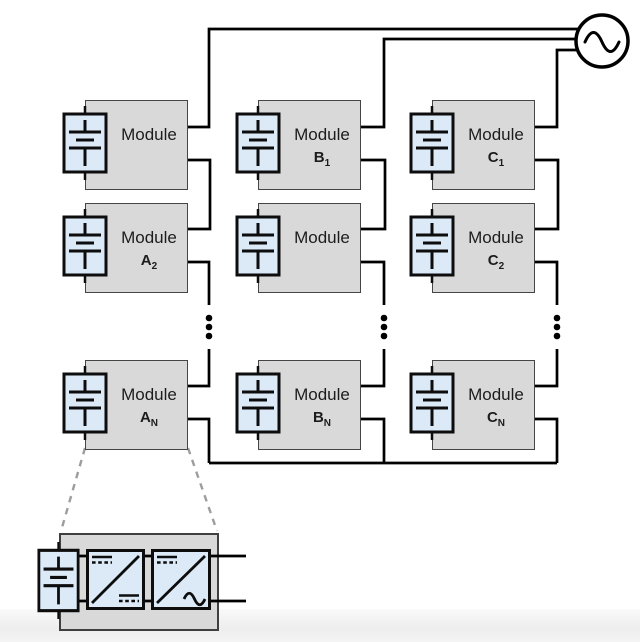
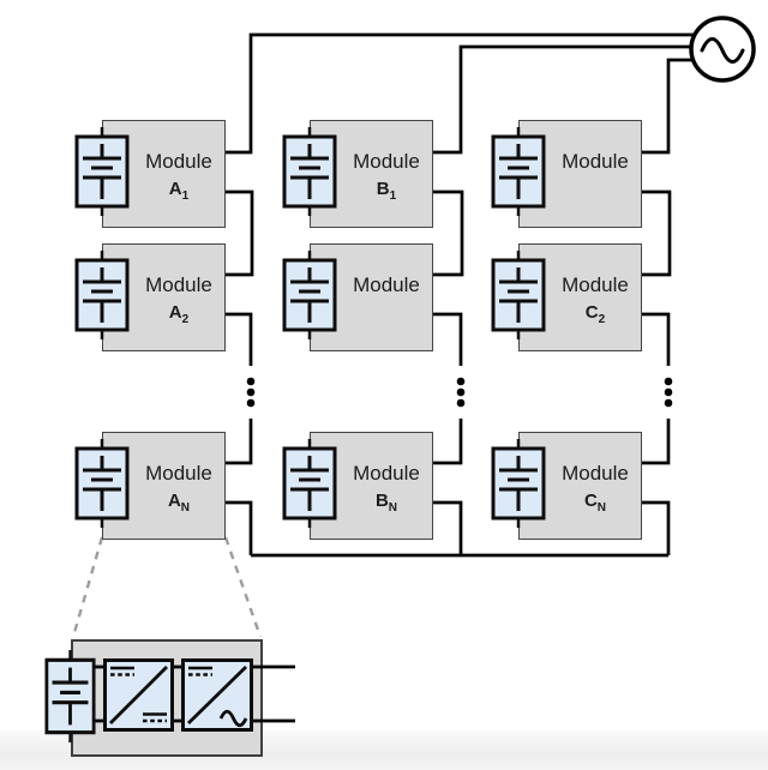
  Module
+ A1
  Module
  A2
  Module
  AN
  Module
  B1
  Module
  Module
  BN
  Module
- C1
  Module
  C2
  Module
  CN
